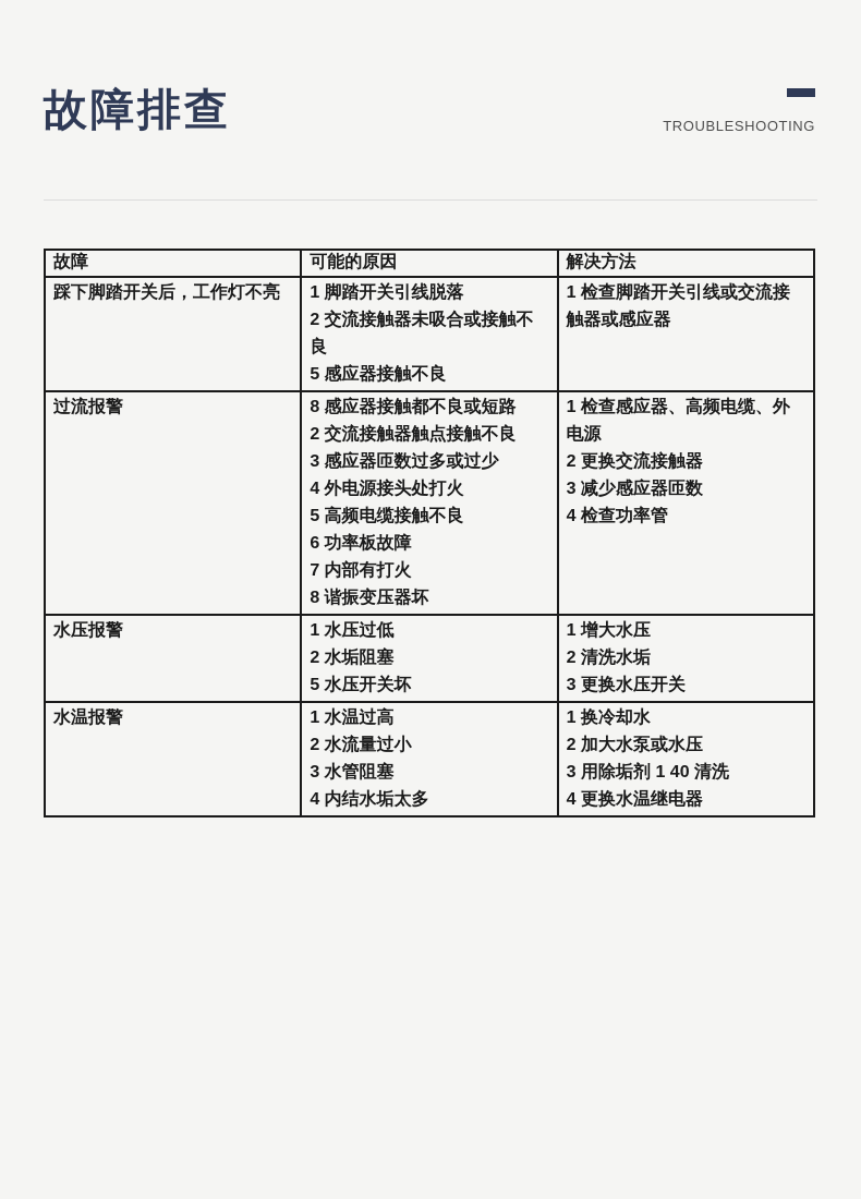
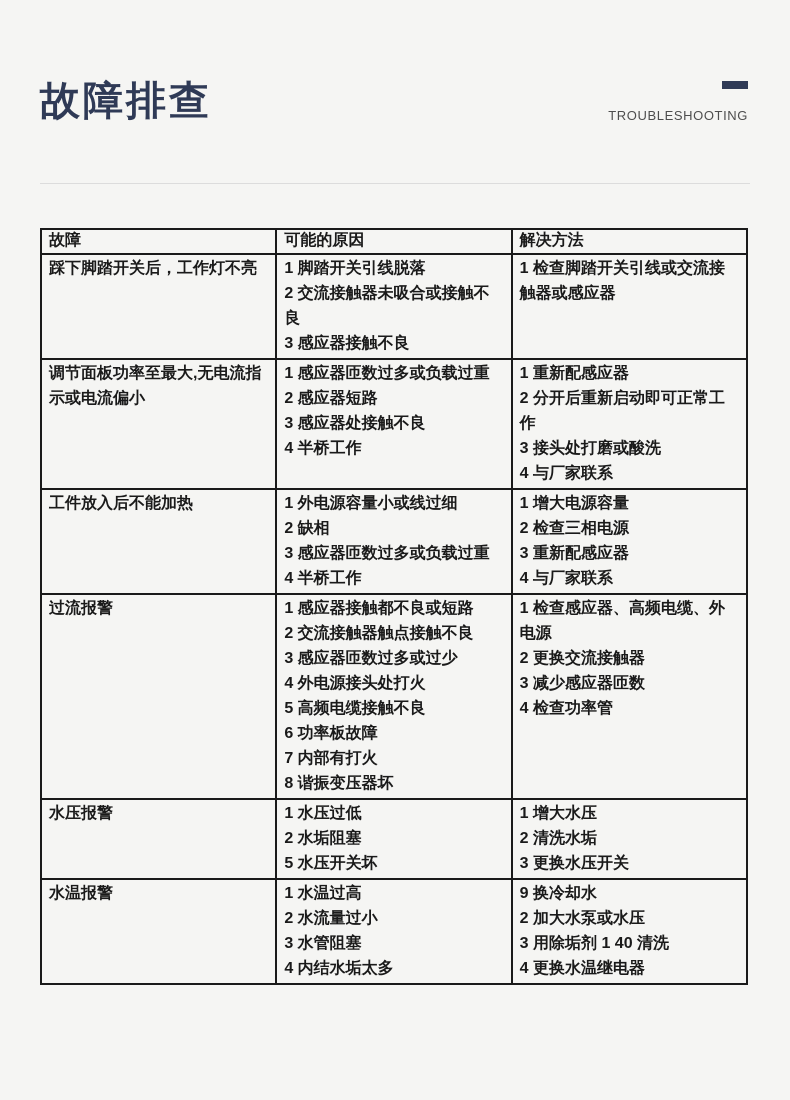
  故障排查
  TROUBLESHOOTING
  故障	可能的原因	解决方法
- 踩下脚踏开关后，工作灯不亮	1 脚踏开关引线脱落2 交流接触器未吸合或接触不良5 感应器接触不良	1 检查脚踏开关引线或交流接触器或感应器
+ 踩下脚踏开关后，工作灯不亮	1 脚踏开关引线脱落2 交流接触器未吸合或接触不良3 感应器接触不良	1 检查脚踏开关引线或交流接触器或感应器
+ 调节面板功率至最大,无电流指示或电流偏小	1 感应器匝数过多或负载过重2 感应器短路3 感应器处接触不良4 半桥工作	1 重新配感应器2 分开后重新启动即可正常工作3 接头处打磨或酸洗4 与厂家联系
+ 工件放入后不能加热	1 外电源容量小或线过细2 缺相3 感应器匝数过多或负载过重4 半桥工作	1 增大电源容量2 检查三相电源3 重新配感应器4 与厂家联系
- 过流报警	8 感应器接触都不良或短路2 交流接触器触点接触不良3 感应器匝数过多或过少4 外电源接头处打火5 高频电缆接触不良6 功率板故障7 内部有打火8 谐振变压器坏	1 检查感应器、高频电缆、外电源2 更换交流接触器3 减少感应器匝数4 检查功率管
+ 过流报警	1 感应器接触都不良或短路2 交流接触器触点接触不良3 感应器匝数过多或过少4 外电源接头处打火5 高频电缆接触不良6 功率板故障7 内部有打火8 谐振变压器坏	1 检查感应器、高频电缆、外电源2 更换交流接触器3 减少感应器匝数4 检查功率管
  水压报警	1 水压过低2 水垢阻塞5 水压开关坏	1 增大水压2 清洗水垢3 更换水压开关
- 水温报警	1 水温过高2 水流量过小3 水管阻塞4 内结水垢太多	1 换冷却水2 加大水泵或水压3 用除垢剂 1 40 清洗4 更换水温继电器
+ 水温报警	1 水温过高2 水流量过小3 水管阻塞4 内结水垢太多	9 换冷却水2 加大水泵或水压3 用除垢剂 1 40 清洗4 更换水温继电器
